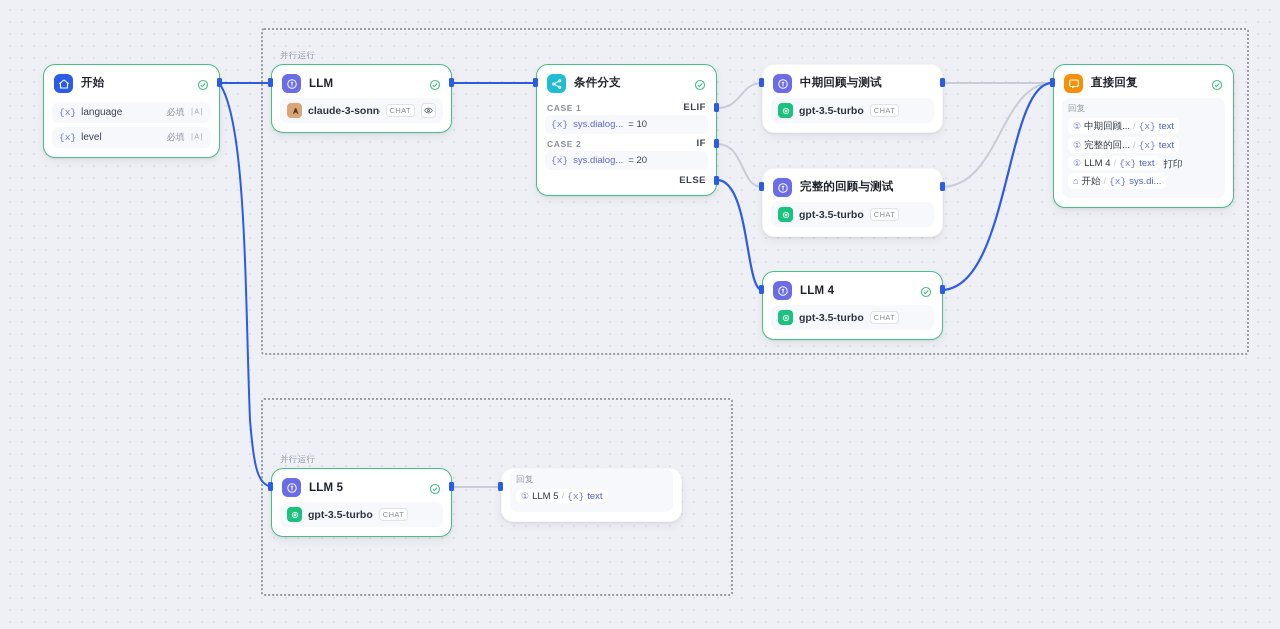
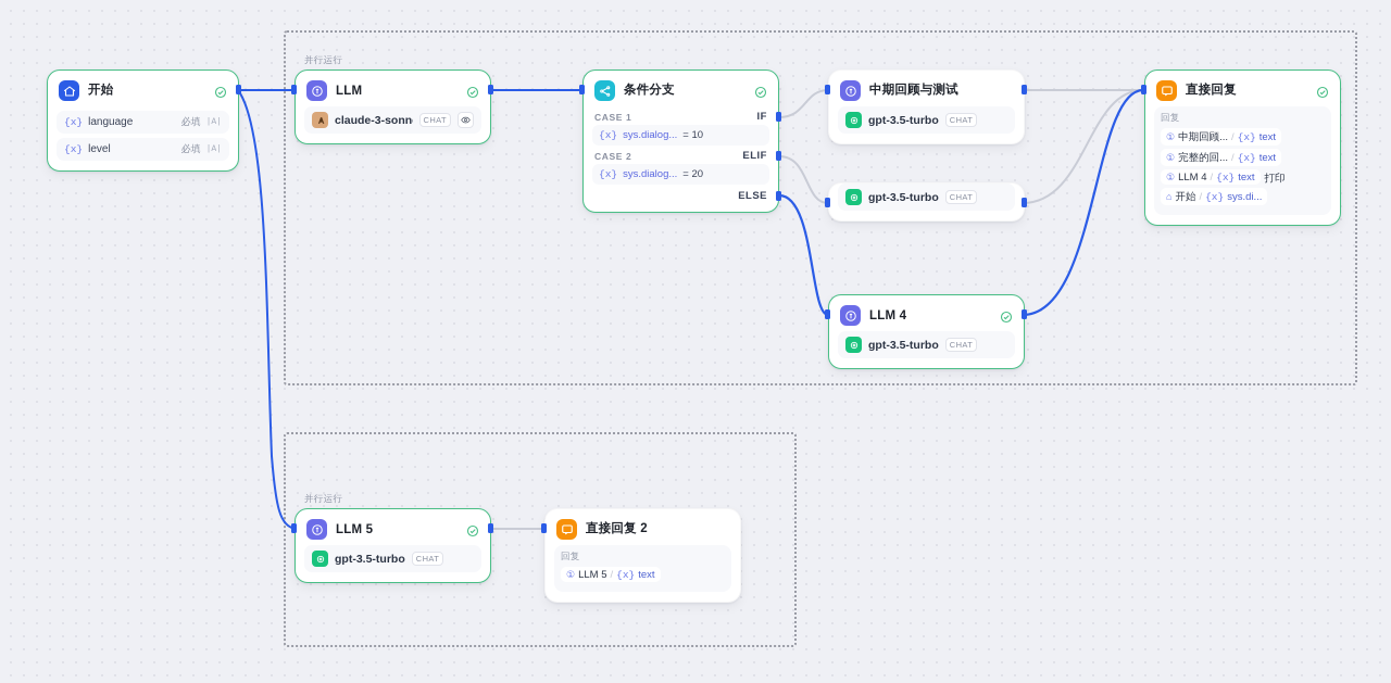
  开始
  {x}
  language
  必填
  |A|
  {x}
  level
  必填
  |A|
  并行运行
  LLM
  claude-3-sonn
  CHAT
  条件分支
  CASE 1
- ELIF
+ IF
  {x}
  sys.dialog...
  = 10
  CASE 2
- IF
+ ELIF
  {x}
  sys.dialog...
  = 20
  ELSE
  中期回顾与测试
  gpt-3.5-turbo
  CHAT
- 完整的回顾与测试
  gpt-3.5-turbo
  CHAT
  LLM 4
  gpt-3.5-turbo
  CHAT
  直接回复
  回复
  ①
  中期回顾...
  /
  {x}
  text
  ①
  完整的回...
  /
  {x}
  text
  ①
  LLM 4
  /
  {x}
  text
  打印
  ⌂
  开始
  /
  {x}
  sys.di...
  并行运行
  LLM 5
  gpt-3.5-turbo
  CHAT
+ 直接回复 2
  回复
  ①
  LLM 5
  /
  {x}
  text
